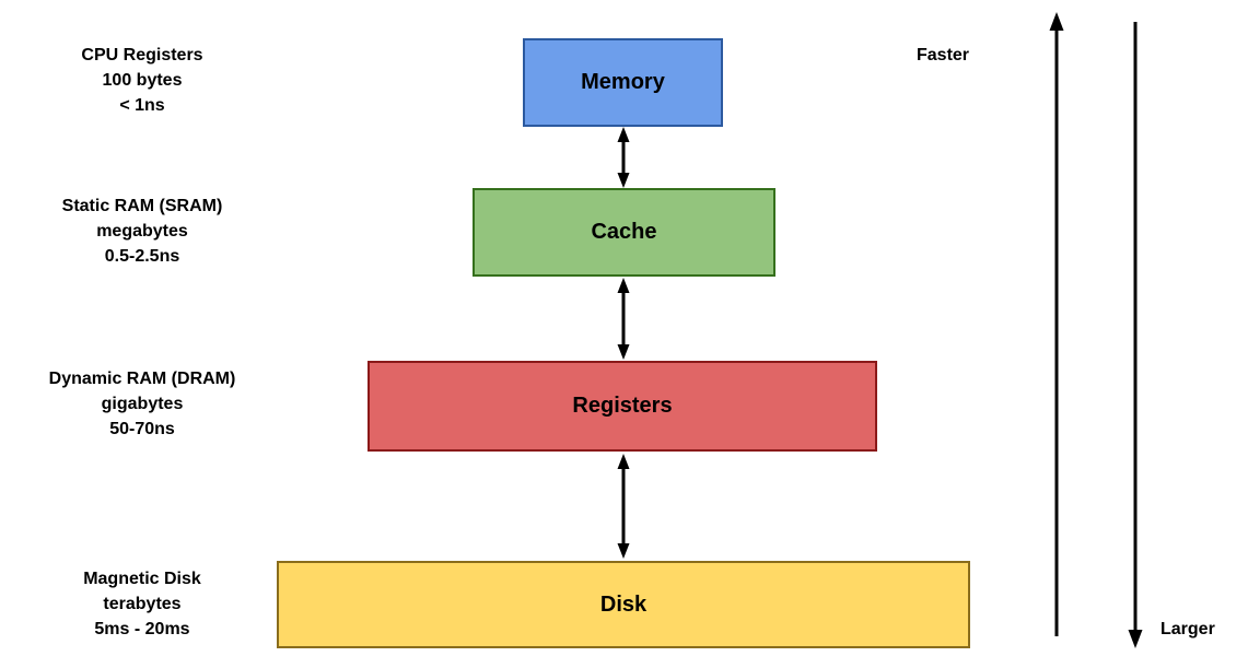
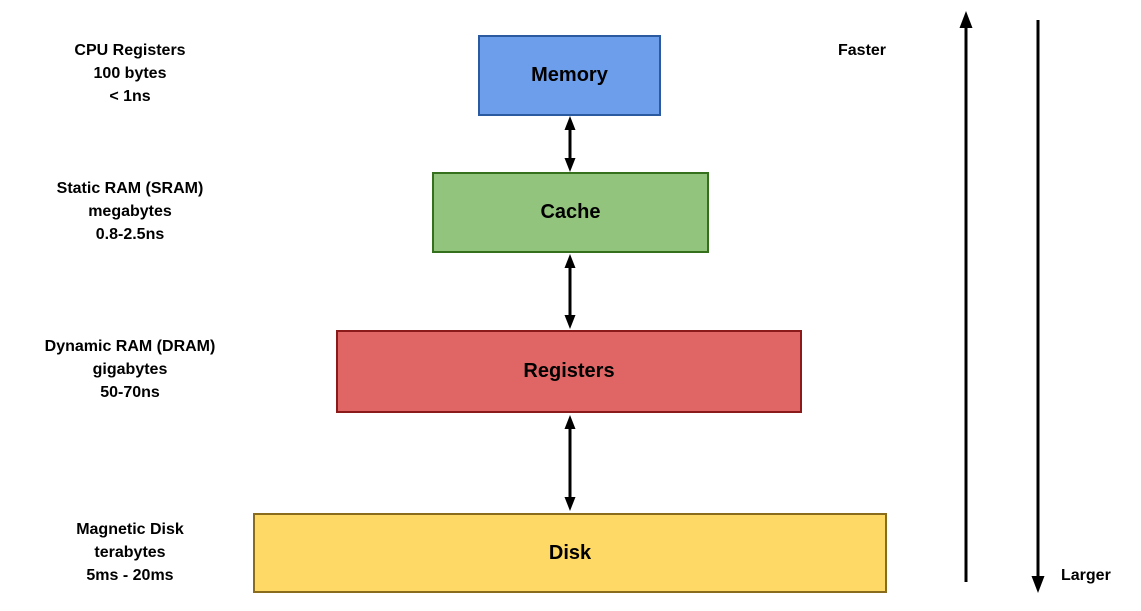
  CPU Registers
  100 bytes
  < 1ns
  Static RAM (SRAM)
  megabytes
- 0.5-2.5ns
+ 0.8-2.5ns
  Dynamic RAM (DRAM)
  gigabytes
  50-70ns
  Magnetic Disk
  terabytes
  5ms - 20ms
  Memory
  Cache
  Registers
  Disk
  Faster
  Larger
